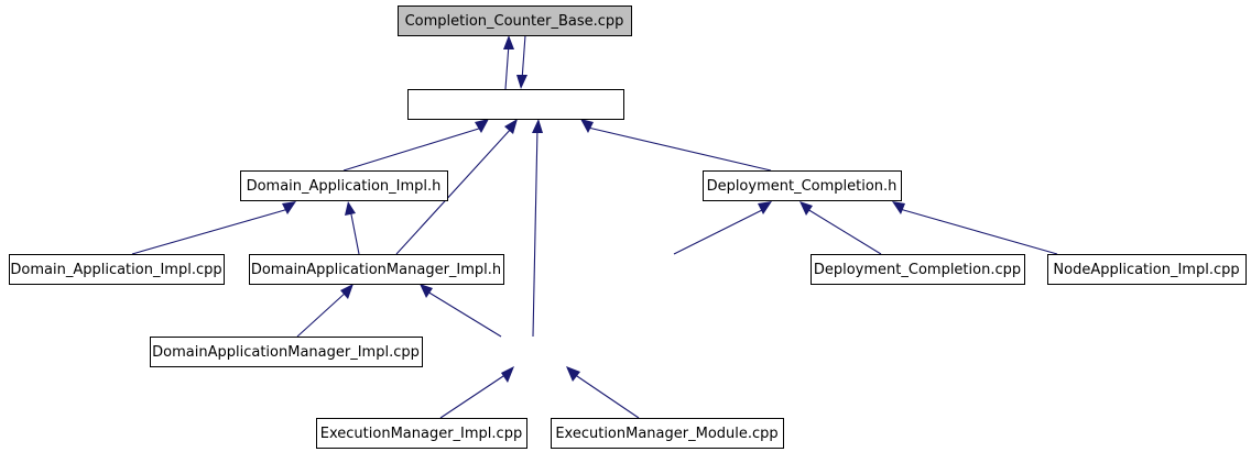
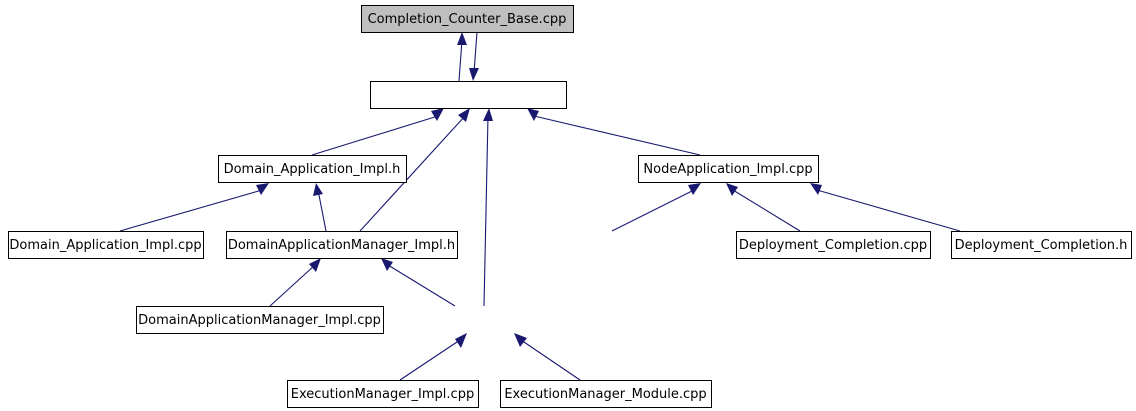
  Completion_Counter_Base.cpp
  Domain_Application_Impl.h
- Deployment_Completion.h
+ NodeApplication_Impl.cpp
  Domain_Application_Impl.cpp
  DomainApplicationManager_Impl.h
  Deployment_Completion.cpp
- NodeApplication_Impl.cpp
+ Deployment_Completion.h
  DomainApplicationManager_Impl.cpp
  ExecutionManager_Impl.cpp
  ExecutionManager_Module.cpp
